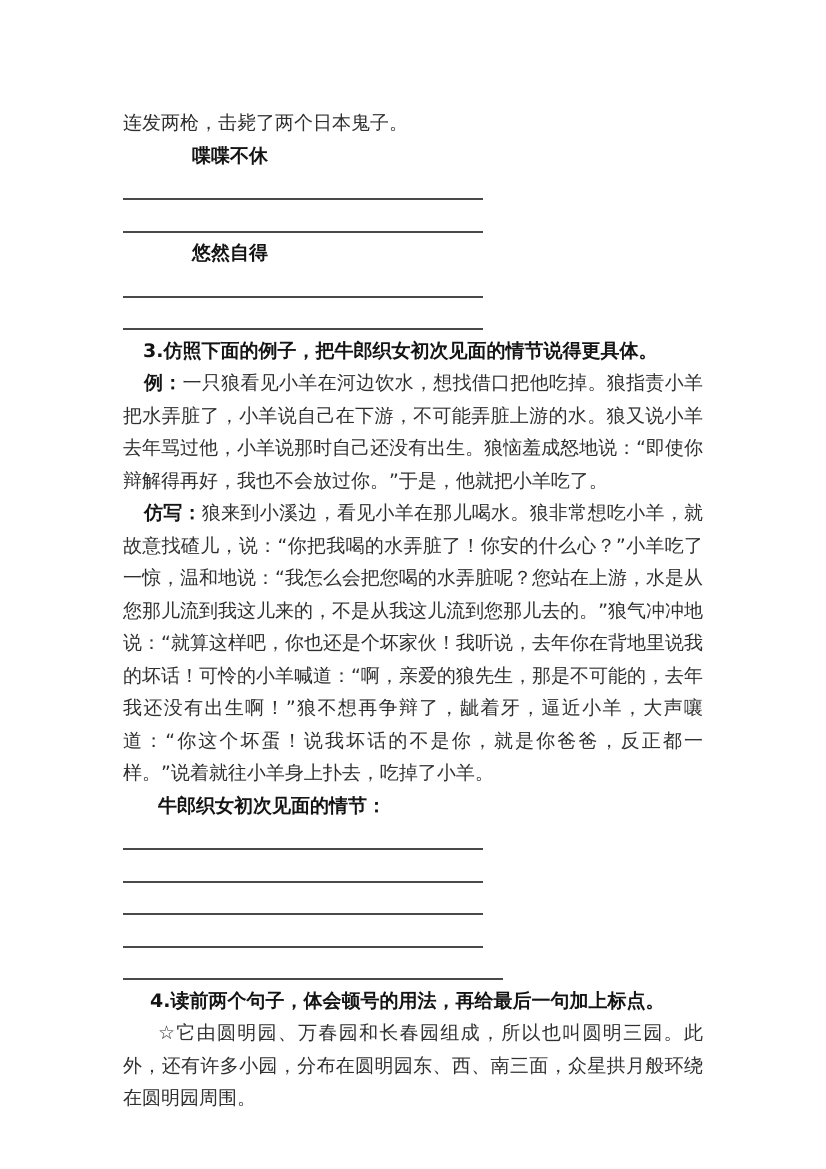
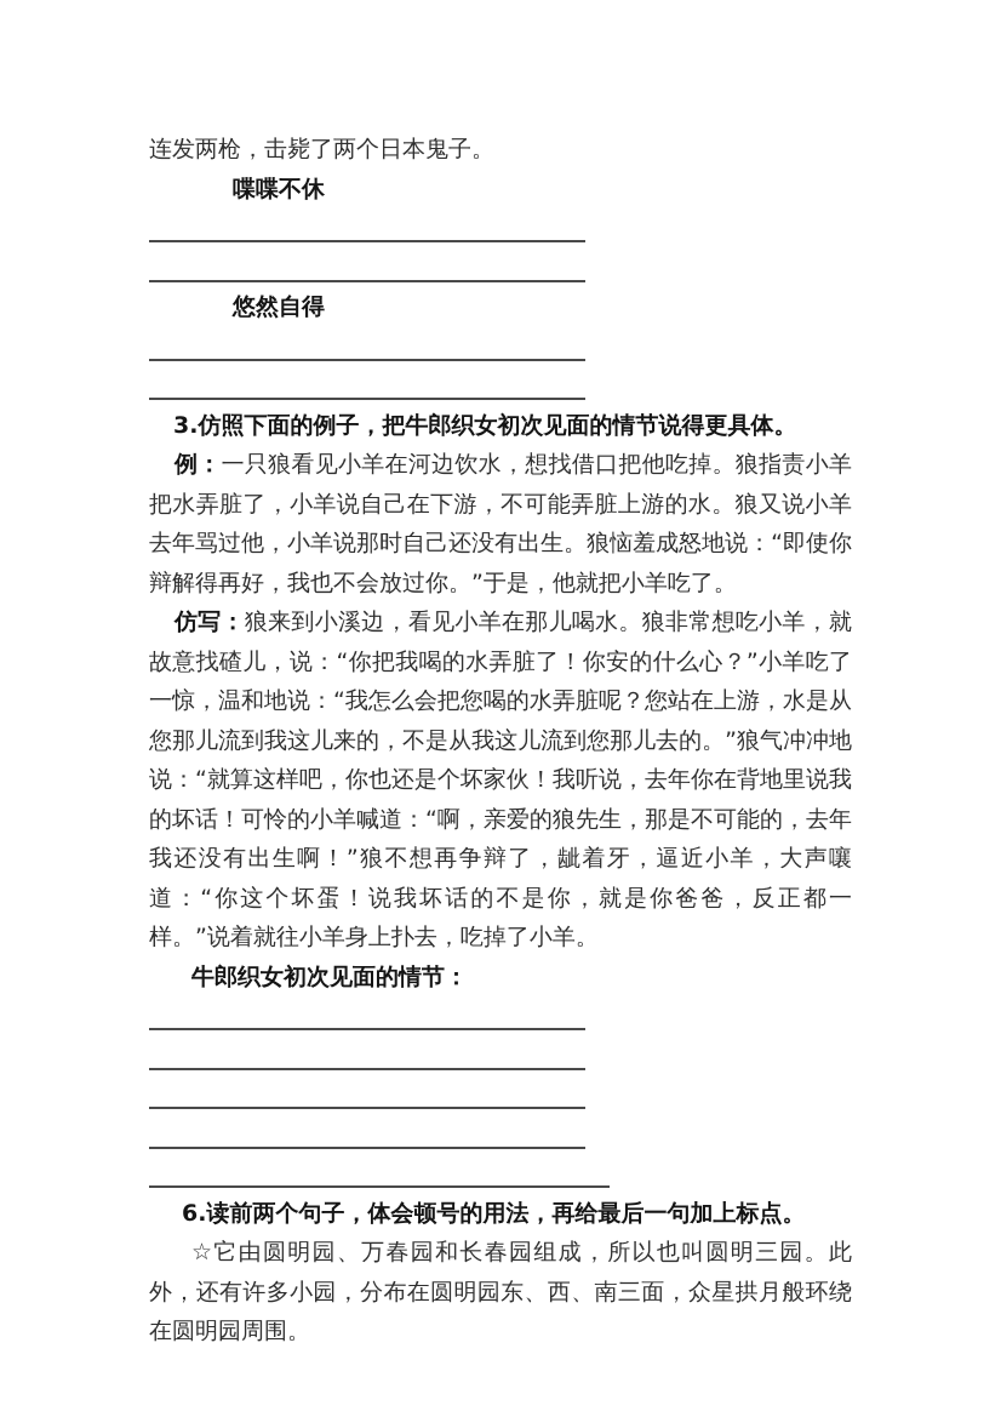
  连发两枪，击毙了两个日本鬼子。
  喋喋不休
  悠然自得
  3.仿照下面的例子，把牛郎织女初次见面的情节说得更具体。
  例：一只狼看见小羊在河边饮水，想找借口把他吃掉。狼指责小羊把水弄脏了，小羊说自己在下游，不可能弄脏上游的水。狼又说小羊去年骂过他，小羊说那时自己还没有出生。狼恼羞成怒地说：“即使你辩解得再好，我也不会放过你。”于是，他就把小羊吃了。
  仿写：狼来到小溪边，看见小羊在那儿喝水。狼非常想吃小羊，就故意找碴儿，说：“你把我喝的水弄脏了！你安的什么心？”小羊吃了一惊，温和地说：“我怎么会把您喝的水弄脏呢？您站在上游，水是从您那儿流到我这儿来的，不是从我这儿流到您那儿去的。”狼气冲冲地说：“就算这样吧，你也还是个坏家伙！我听说，去年你在背地里说我的坏话！可怜的小羊喊道：“啊，亲爱的狼先生，那是不可能的，去年我还没有出生啊！”狼不想再争辩了，龇着牙，逼近小羊，大声嚷道：“你这个坏蛋！说我坏话的不是你，就是你爸爸，反正都一样。”说着就往小羊身上扑去，吃掉了小羊。
  牛郎织女初次见面的情节：
- 4.读前两个句子，体会顿号的用法，再给最后一句加上标点。
+ 6.读前两个句子，体会顿号的用法，再给最后一句加上标点。
  ☆它由圆明园、万春园和长春园组成，所以也叫圆明三园。此外，还有许多小园，分布在圆明园东、西、南三面，众星拱月般环绕在圆明园周围。
